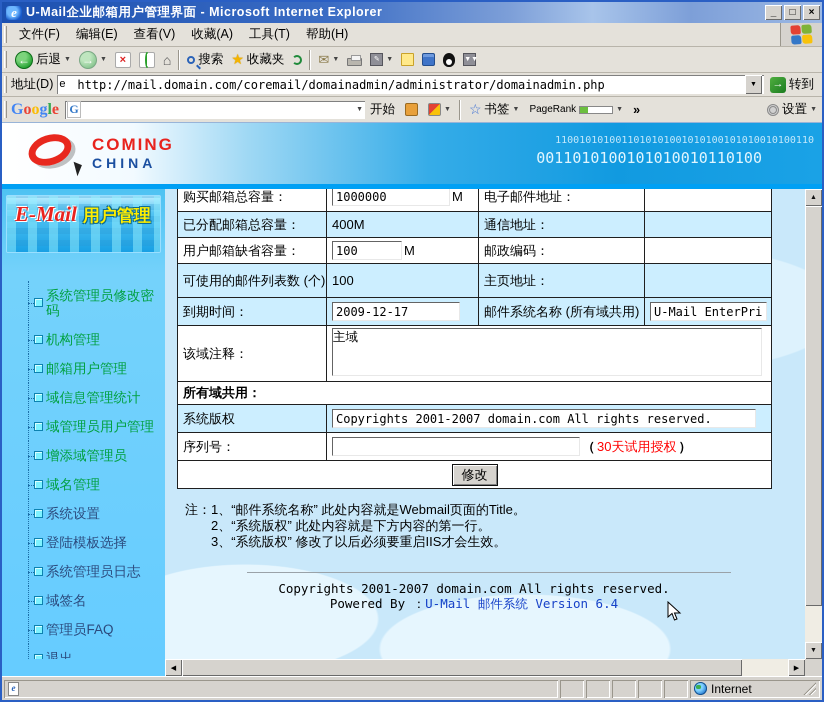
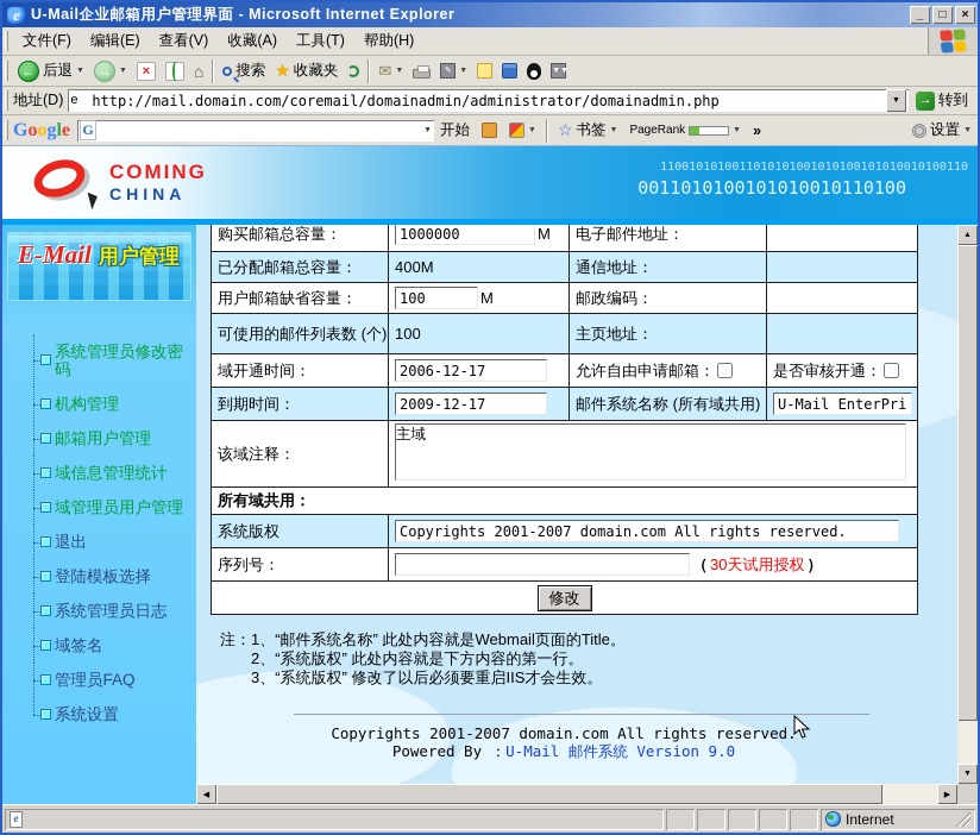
  e
  U-Mail企业邮箱用户管理界面 - Microsoft Internet Explorer
  _
  □
  ×
  文件(F)
  编辑(E)
  查看(V)
  收藏(A)
  工具(T)
  帮助(H)
  ←
  后退
  →
  ×
  ⌂
  搜索
  ★
  收藏夹
  ✉
  地址(D)
  e
  http://mail.domain.com/coremail/domainadmin/administrator/domainadmin.php
  →
  转到
  Google
  G
  开始
  ☆
  书签
  PageRank
  »
  设置
  1100101010011010101001010100101010010100110
  0011010100101010010110100
  COMING
  CHINA
  E-Mail
  用户管理
  系统管理员修改密码
  机构管理
  邮箱用户管理
  域信息管理统计
  域管理员用户管理
- 增添域管理员
- 域名管理
- 系统设置
+ 退出
  登陆模板选择
  系统管理员日志
  域签名
  管理员FAQ
- 退出
+ 系统设置
  购买邮箱总容量：	1000000 M	电子邮件地址：
  已分配邮箱总容量：	400M	通信地址：
  用户邮箱缺省容量：	100 M	邮政编码：
  可使用的邮件列表数 (个)	100	主页地址：
+ 域开通时间：	2006-12-17	允许自由申请邮箱：	是否审核开通：
  到期时间：	2009-12-17	邮件系统名称 (所有域共用)	U-Mail EnterPri
  该域注释：	主域
  所有域共用：
  系统版权	Copyrights 2001-2007 domain.com All rights reserved.
  序列号：	（ 30天试用授权 ）
  修改
  注：1、“邮件系统名称” 此处内容就是Webmail页面的Title。
  2、“系统版权” 此处内容就是下方内容的第一行。
  3、“系统版权” 修改了以后必须要重启IIS才会生效。
  Copyrights 2001-2007 domain.com All rights reserved.
- Powered By ：U-Mail 邮件系统 Version 6.4
+ Powered By ：U-Mail 邮件系统 Version 9.0
  e
  Internet
